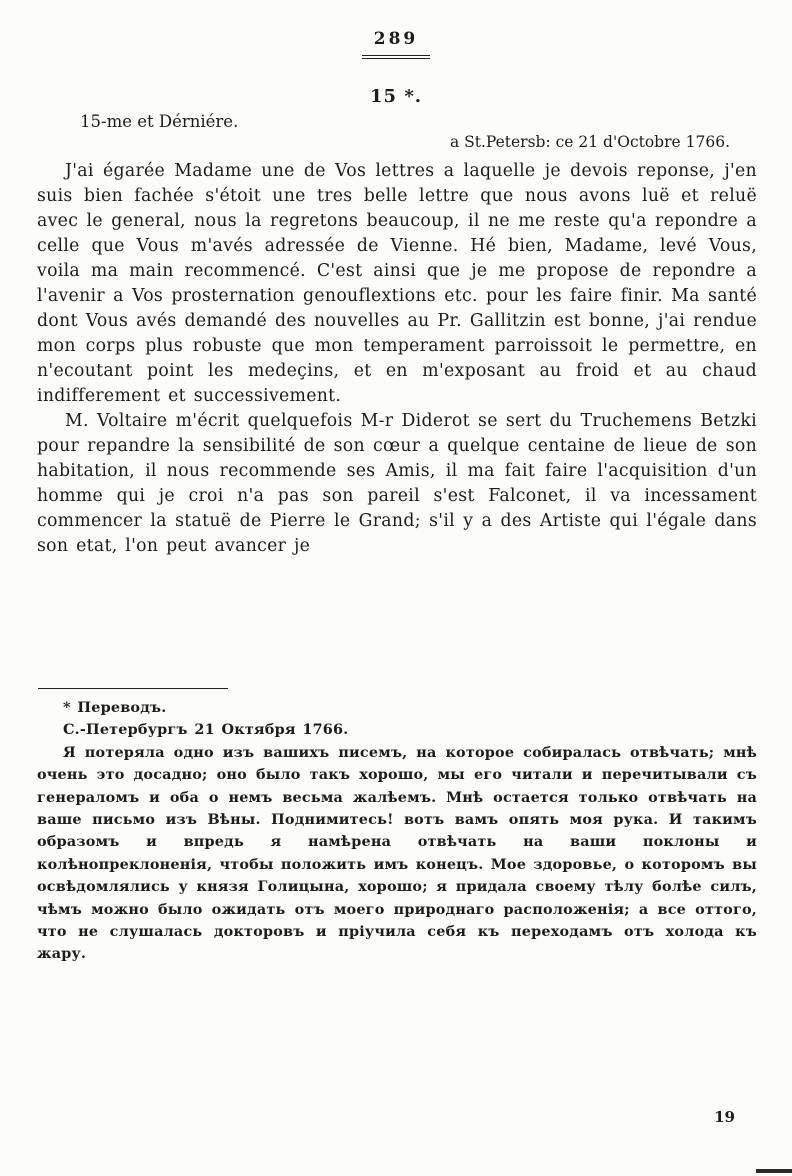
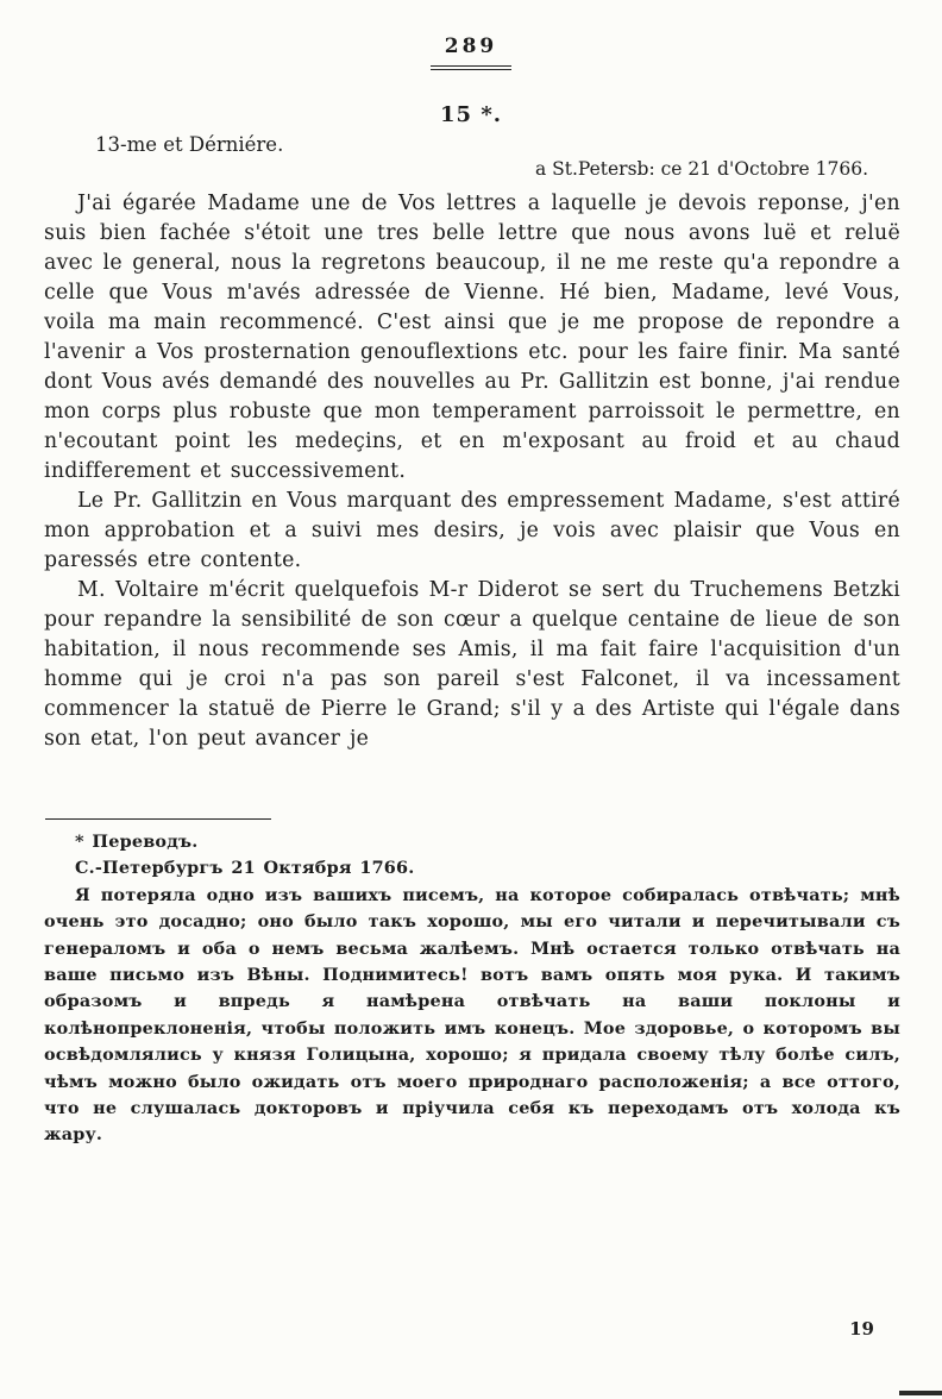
  289
  15 *.
- 15-me et Dérniére.
+ 13-me et Dérniére.
  a St.Petersb: ce 21 d'Octobre 1766.
  J'ai égarée Madame une de Vos lettres a laquelle je devois reponse, j'en suis bien fachée s'étoit une tres belle lettre que nous avons luë et reluë avec le general, nous la regretons beaucoup, il ne me reste qu'a repondre a celle que Vous m'avés adressée de Vienne. Hé bien, Madame, levé Vous, voila ma main recommencé. C'est ainsi que je me propose de repondre a l'avenir a Vos prosternation genouflextions etc. pour les faire finir. Ma santé dont Vous avés demandé des nouvelles au Pr. Gallitzin est bonne, j'ai rendue mon corps plus robuste que mon temperament parroissoit le permettre, en n'ecoutant point les medeçins, et en m'exposant au froid et au chaud indifferement et successivement.
+ Le Pr. Gallitzin en Vous marquant des empressement Madame, s'est attiré mon approbation et a suivi mes desirs, je vois avec plaisir que Vous en paressés etre contente.
  M. Voltaire m'écrit quelquefois M-r Diderot se sert du Truchemens Betzki pour repandre la sensibilité de son cœur a quelque centaine de lieue de son habitation, il nous recommende ses Amis, il ma fait faire l'acquisition d'un homme qui je croi n'a pas son pareil s'est Falconet, il va incessament commencer la statuë de Pierre le Grand; s'il y a des Artiste qui l'égale dans son etat, l'on peut avancer je
  * Переводъ.
  С.-Петербургъ 21 Октября 1766.
  Я потеряла одно изъ вашихъ писемъ, на которое собиралась отвѣчать; мнѣ очень это досадно; оно было такъ хорошо, мы его читали и перечитывали съ генераломъ и оба о немъ весьма жалѣемъ. Мнѣ остается только отвѣчать на ваше письмо изъ Вѣны. Поднимитесь! вотъ вамъ опять моя рука. И такимъ образомъ и впредь я намѣрена отвѣчать на ваши поклоны и колѣнопреклоненія, чтобы положить имъ конецъ. Мое здоровье, о которомъ вы освѣдомлялись у князя Голицына, хорошо; я придала своему тѣлу болѣе силъ, чѣмъ можно было ожидать отъ моего природнаго расположенія; а все оттого, что не слушалась докторовъ и пріучила себя къ переходамъ отъ холода къ жару.
  19
